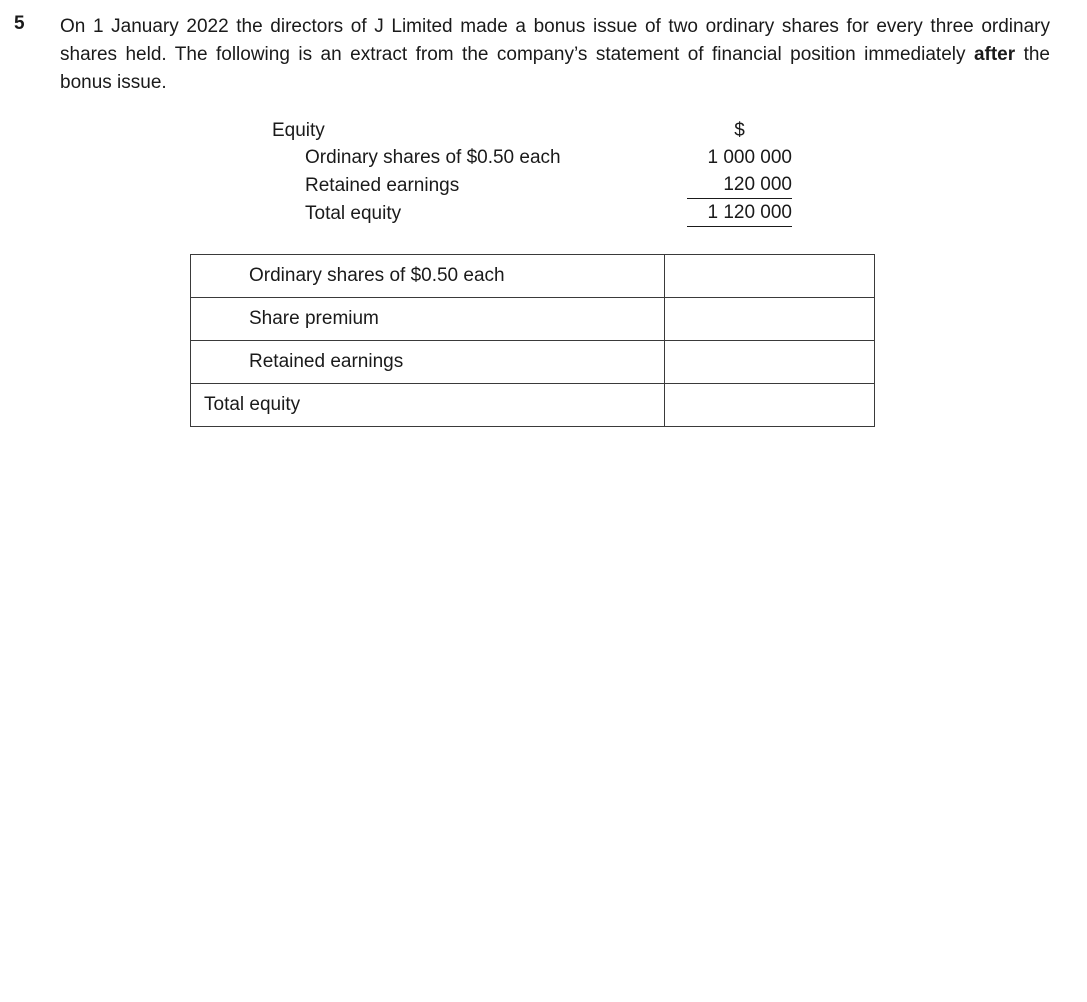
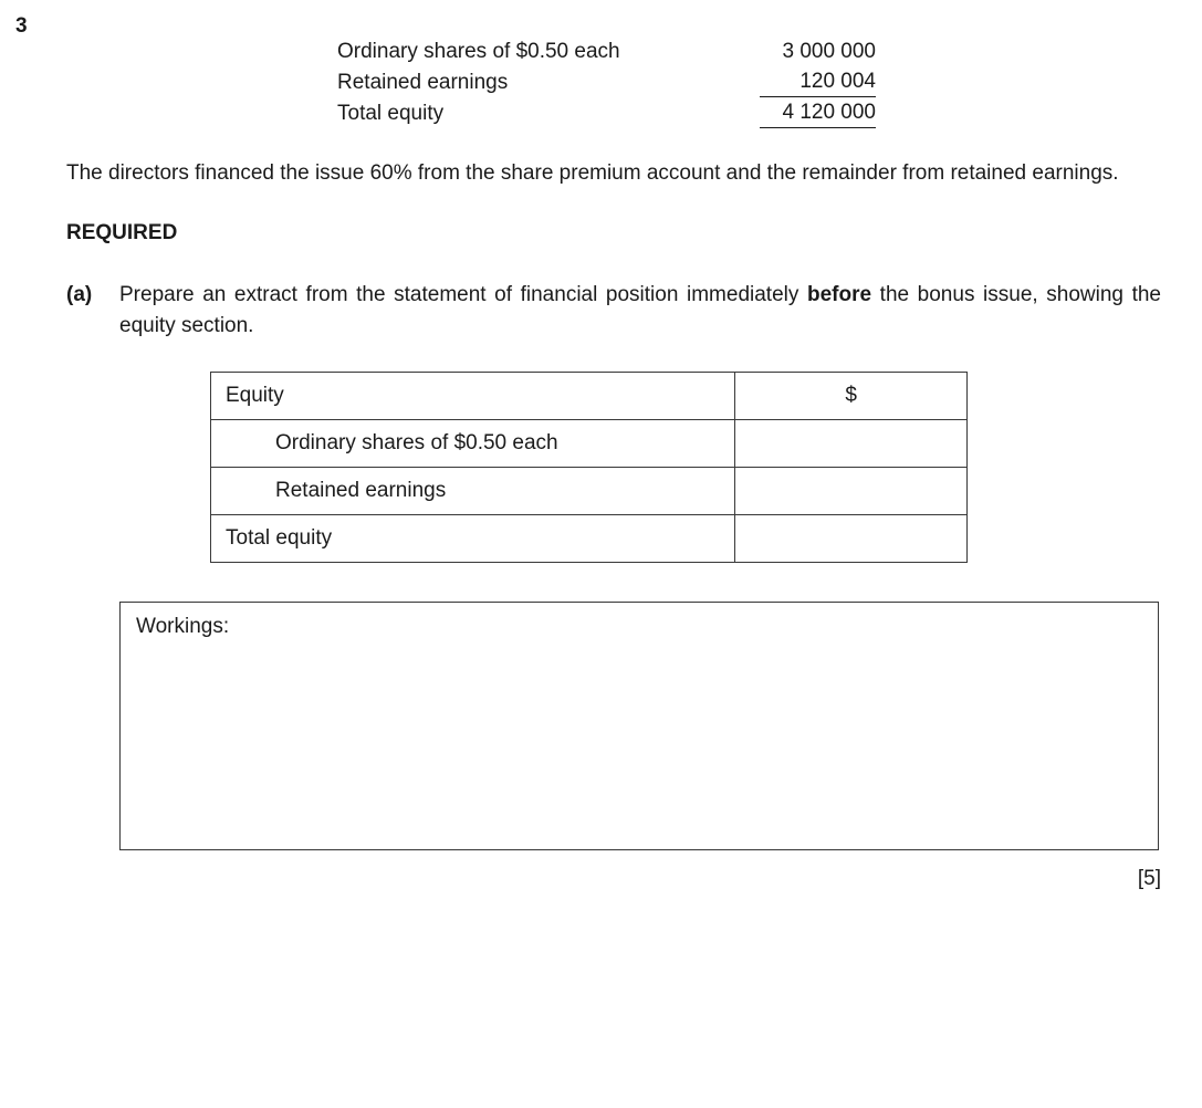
- 5
+ 3
- On 1 January 2022 the directors of J Limited made a bonus issue of two ordinary shares for every three ordinary shares held. The following is an extract from the company’s statement of financial position immediately after the bonus issue.
- Equity
- $
  Ordinary shares of $0.50 each
- 1 000 000
+ 3 000 000
  Retained earnings
- 120 000
+ 120 004
  Total equity
- 1 120 000
+ 4 120 000
+ The directors financed the issue 60% from the share premium account and the remainder from retained earnings.
+ REQUIRED
+ (a)
+ Prepare an extract from the statement of financial position immediately before the bonus issue, showing the equity section.
+ Equity	$
  Ordinary shares of $0.50 each
- Share premium
  Retained earnings
  Total equity
+ Workings:
+ [5]
